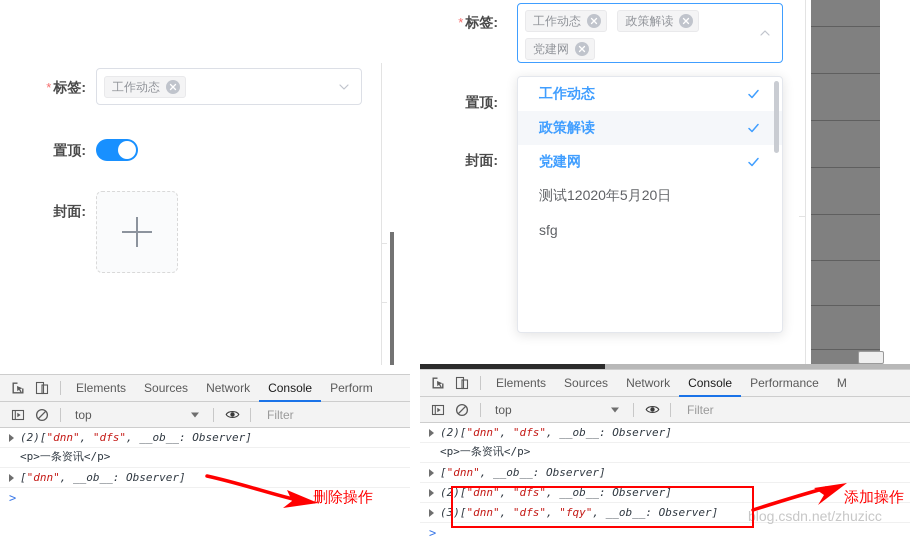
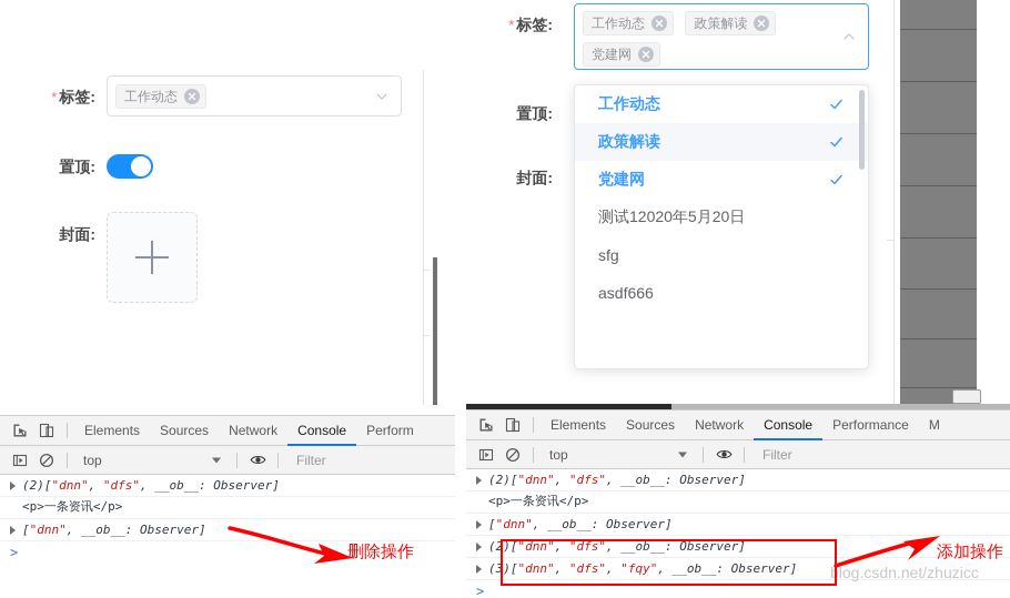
  * 标签:
  工作动态
  置顶:
  封面:
  * 标签:
  工作动态
  政策解读
  党建网
  置顶:
  封面:
  工作动态
  政策解读
  党建网
  测试12020年5月20日
  sfg
+ asdf666
  Elements
  Sources
  Network
  Console
  Perform
  top
  Filter
  (2)
  ["dnn", "dfs", __ob__: Observer]
  <p>一条资讯</p>
  ["dnn", __ob__: Observer]
  >
  Elements
  Sources
  Network
  Console
  Performance
  M
  top
  Filter
  (2)
  ["dnn", "dfs", __ob__: Observer]
  <p>一条资讯</p>
  ["dnn", __ob__: Observer]
  (2)
  ["dnn", "dfs", __ob__: Observer]
  (3)
  ["dnn", "dfs", "fqy", __ob__: Observer]
  >
  blog.csdn.net/zhuzicc
  删除操作
  添加操作
